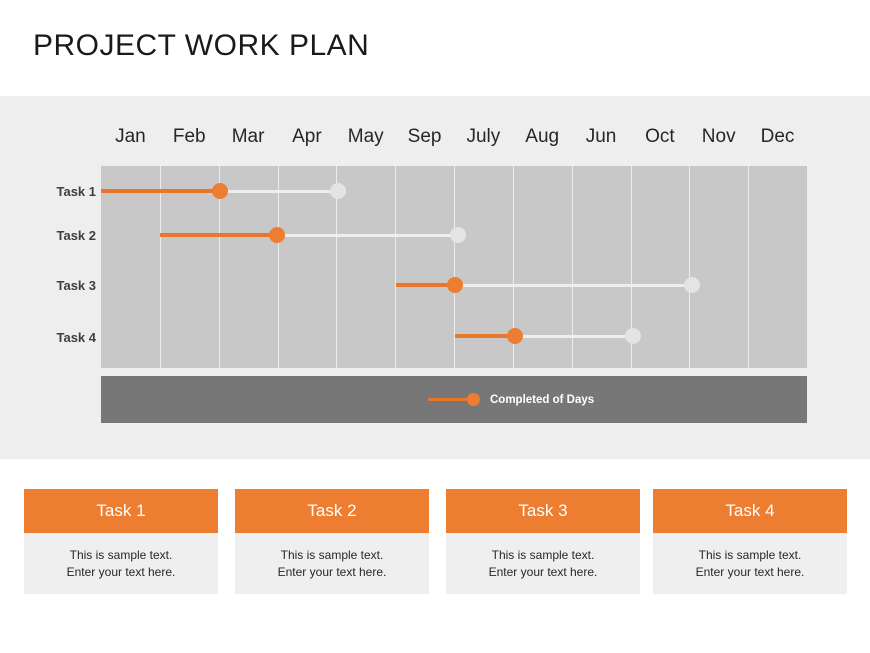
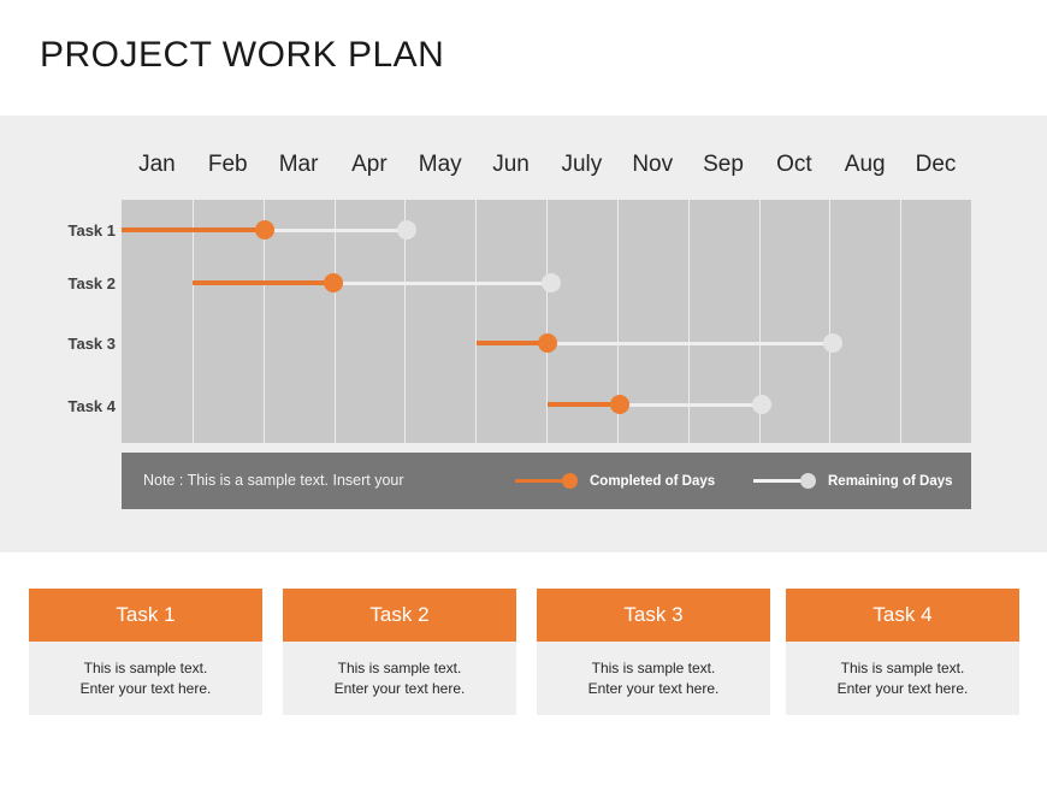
  PROJECT WORK PLAN
  Jan
  Feb
  Mar
  Apr
  May
- Sep
+ Jun
  July
- Aug
+ Nov
- Jun
+ Sep
  Oct
- Nov
+ Aug
  Dec
  Task 1
  Task 2
  Task 3
  Task 4
+ Note : This is a sample text. Insert your
  Completed of Days
+ Remaining of Days
  Task 1
  This is sample text.
  Enter your text here.
  Task 2
  This is sample text.
  Enter your text here.
  Task 3
  This is sample text.
  Enter your text here.
  Task 4
  This is sample text.
  Enter your text here.
